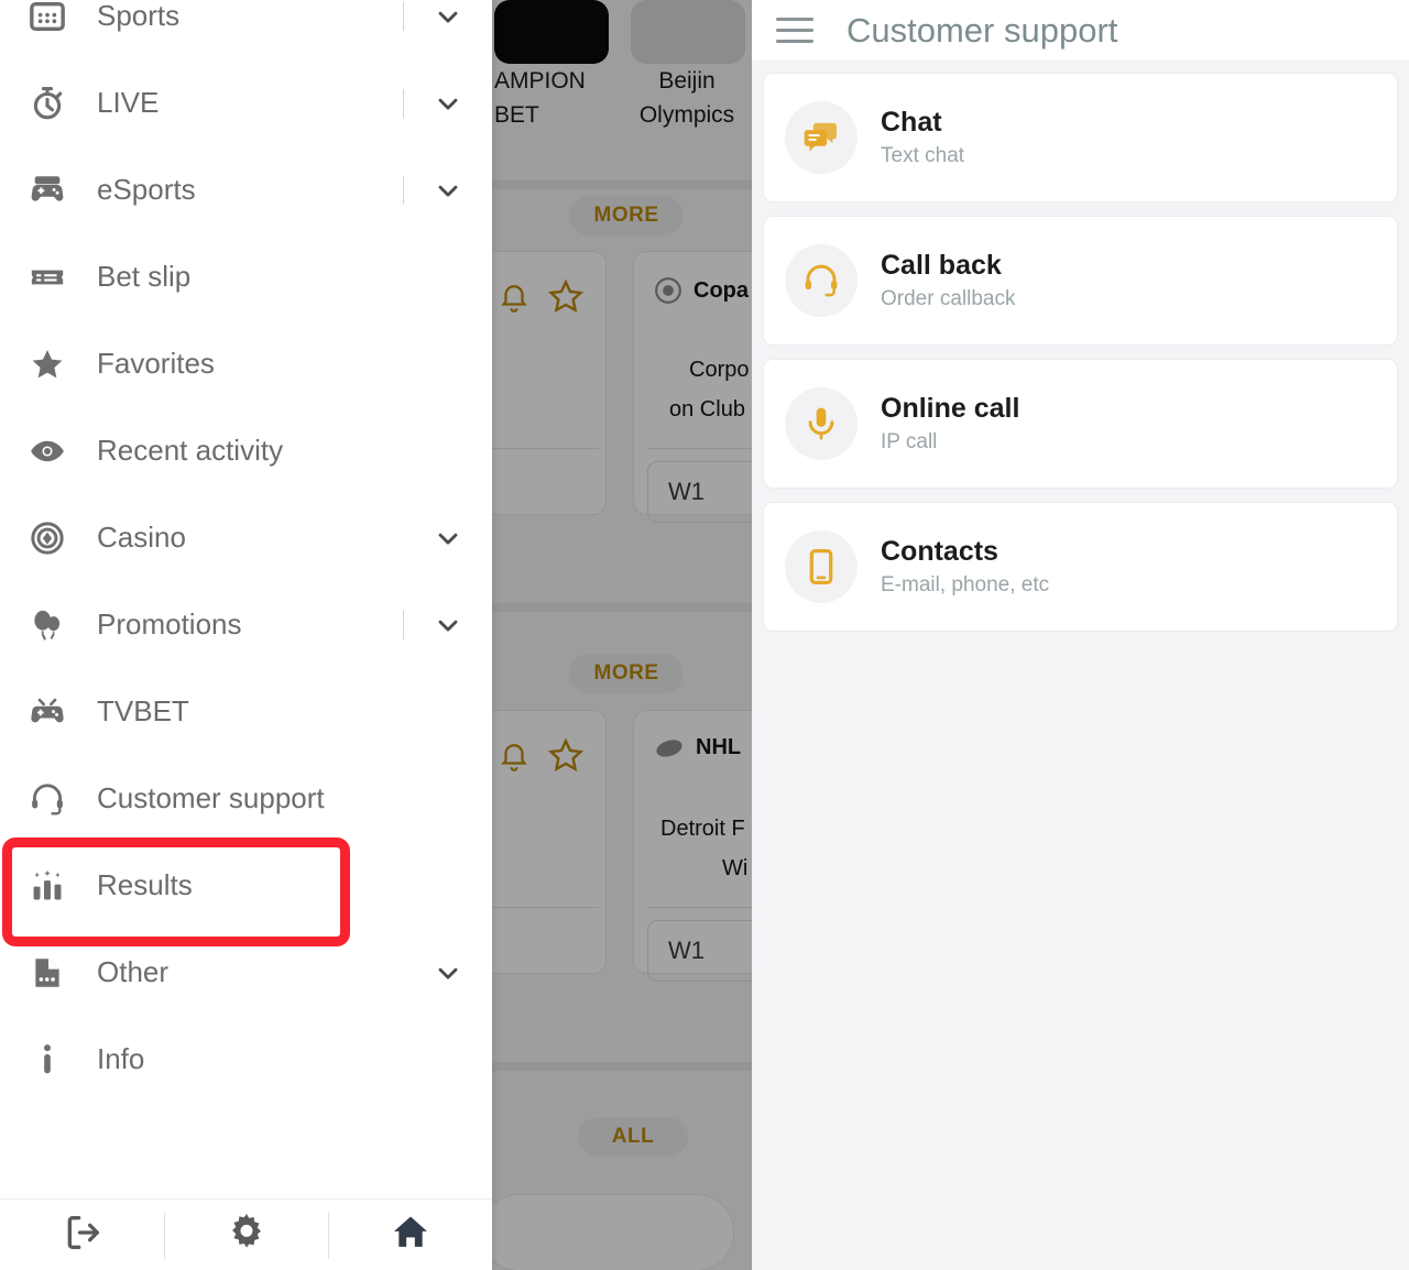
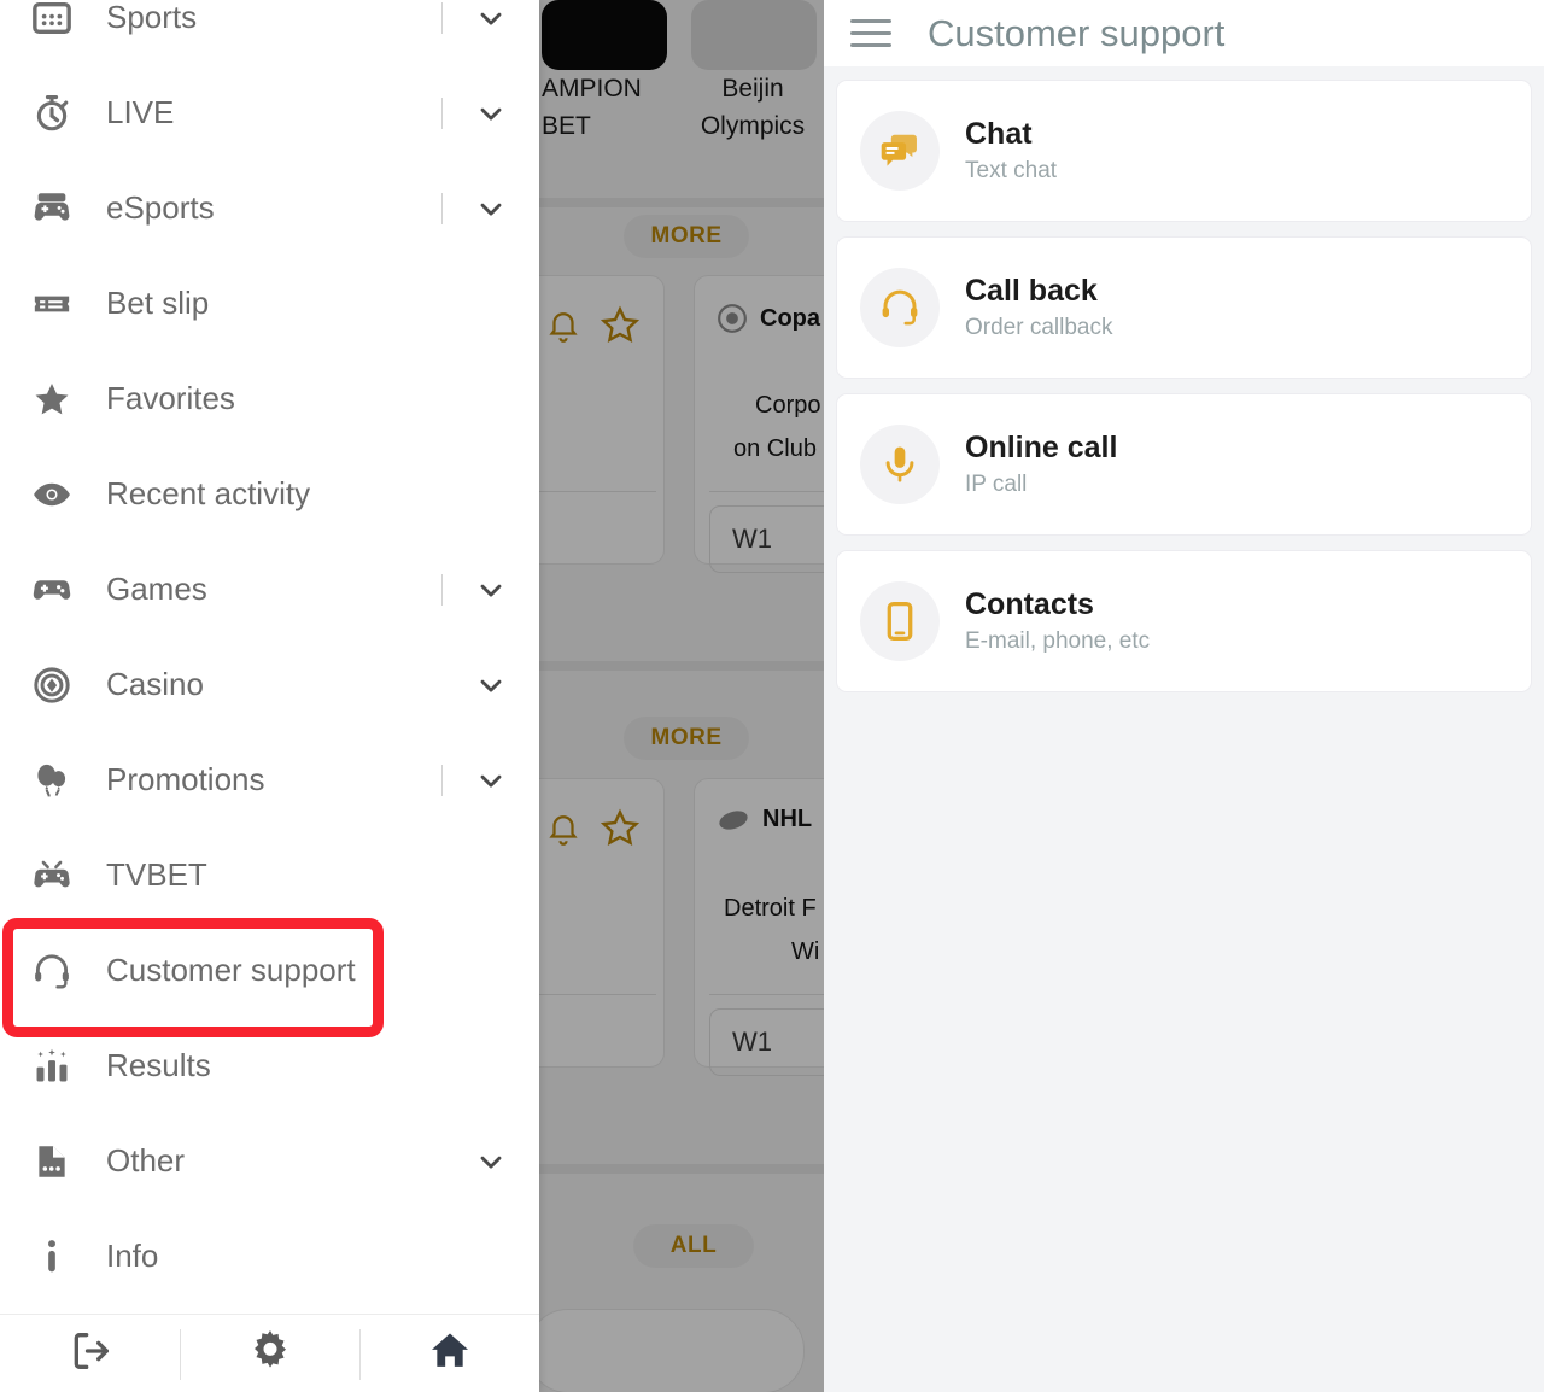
  AMPION
  BET
  Beijin
  Olympics
  MORE
  Copa
  Corpo
  on Club
  W1
  MORE
  NHL
  Detroit F
  Wi
  W1
  ALL
  Sports
  LIVE
  eSports
  Bet slip
  Favorites
  Recent activity
+ Games
  Casino
  Promotions
  TVBET
  Customer support
  Results
  Other
  Info
  Customer support
  Chat
  Text chat
  Call back
  Order callback
  Online call
  IP call
  Contacts
  E-mail, phone, etc
